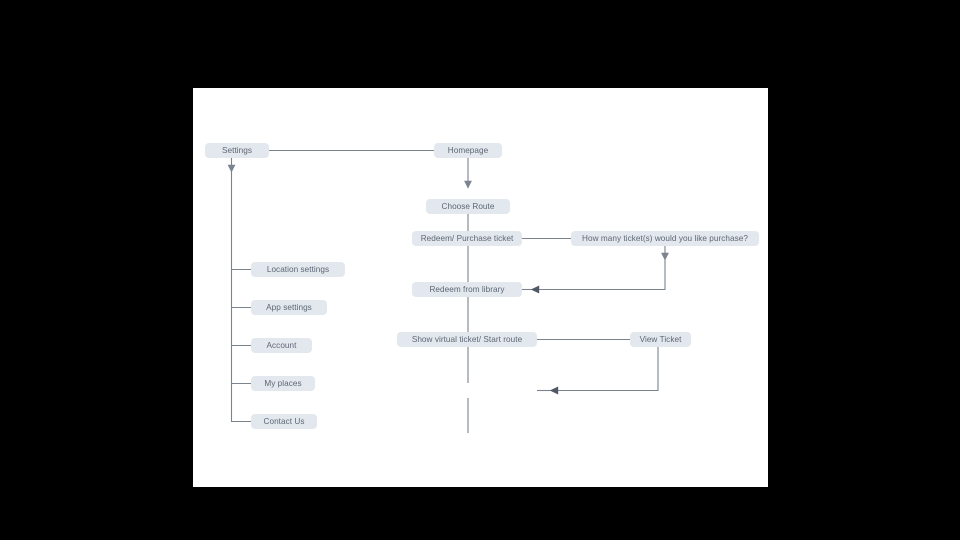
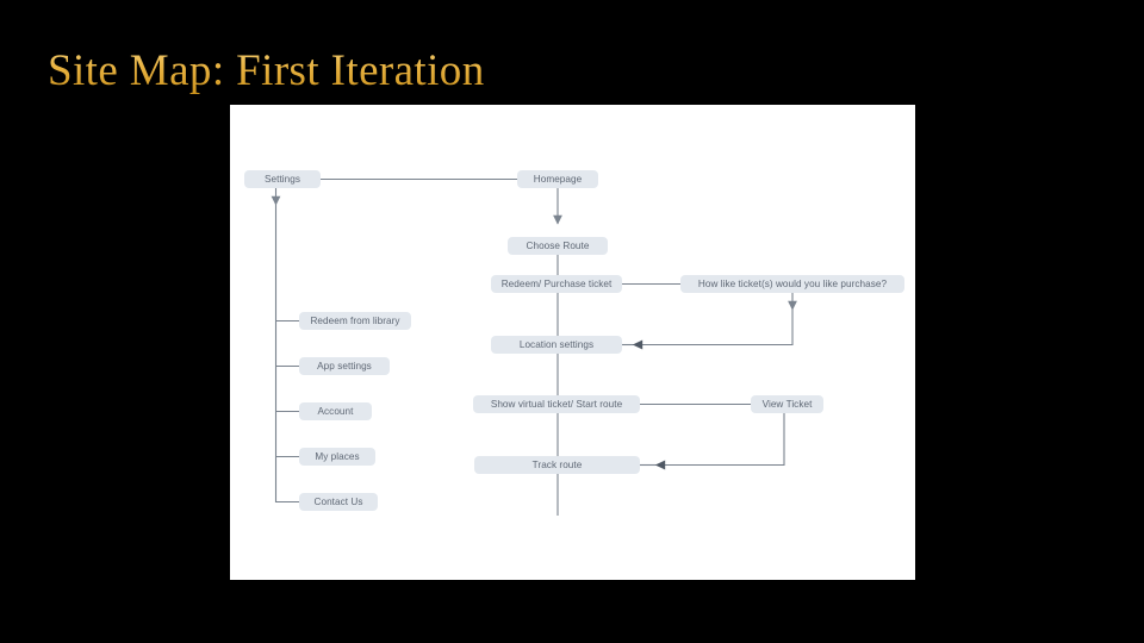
+ Site Map: First Iteration
  Settings
  Homepage
- Location settings
+ Redeem from library
  App settings
  Account
  My places
  Contact Us
  Choose Route
  Redeem/ Purchase ticket
- How many ticket(s) would you like purchase?
+ How like ticket(s) would you like purchase?
- Redeem from library
+ Location settings
  Show virtual ticket/ Start route
  View Ticket
+ Track route
